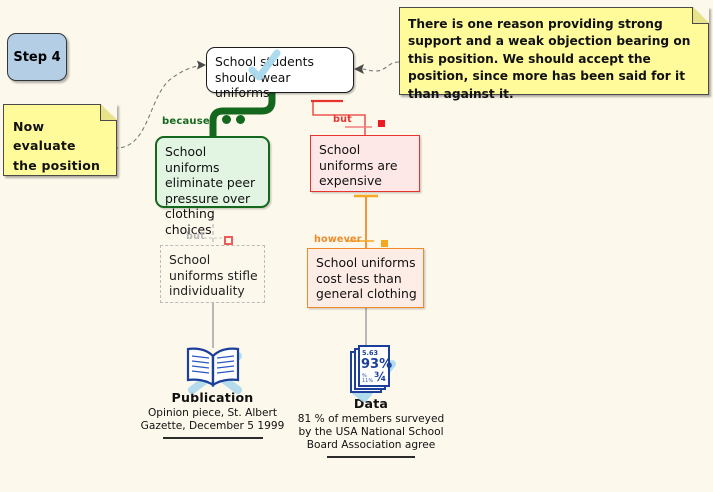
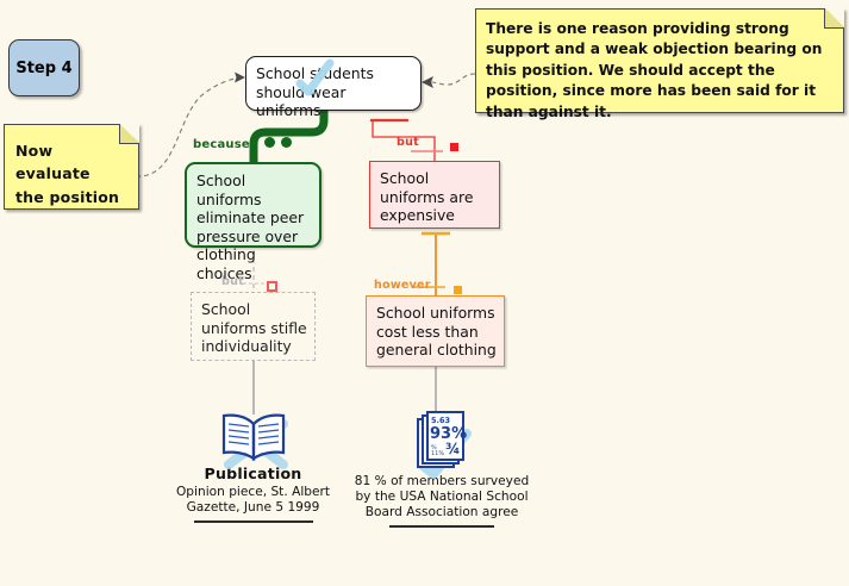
  Step 4
  Now evaluate
  the position
  There is one reason providing strong support and a weak objection bearing on this position. We should accept the position, since more has been said for it than against it.
  School sudents should wear uniforms
  because
  School uniforms eliminate peer pressure over clothing choices
  but
  School uniforms are expensive
  but
  School uniforms stifle individuality
  however
  School uniforms cost less than general clothing
  Publication
- Opinion piece, St. Albert Gazette, December 5 1999
+ Opinion piece, St. Albert Gazette, June 5 1999
  5.63
  93%
  ¾
- Data
  81 % of members surveyed by the USA National School Board Association agree
